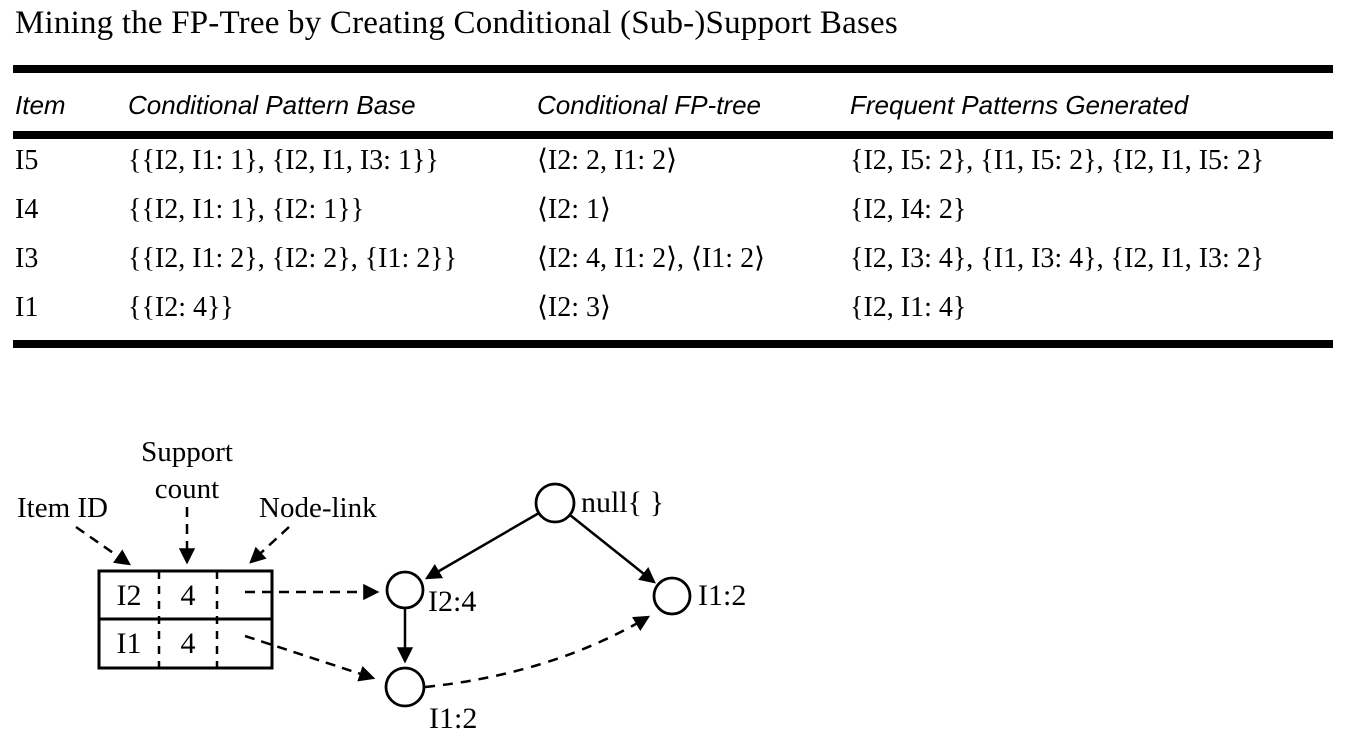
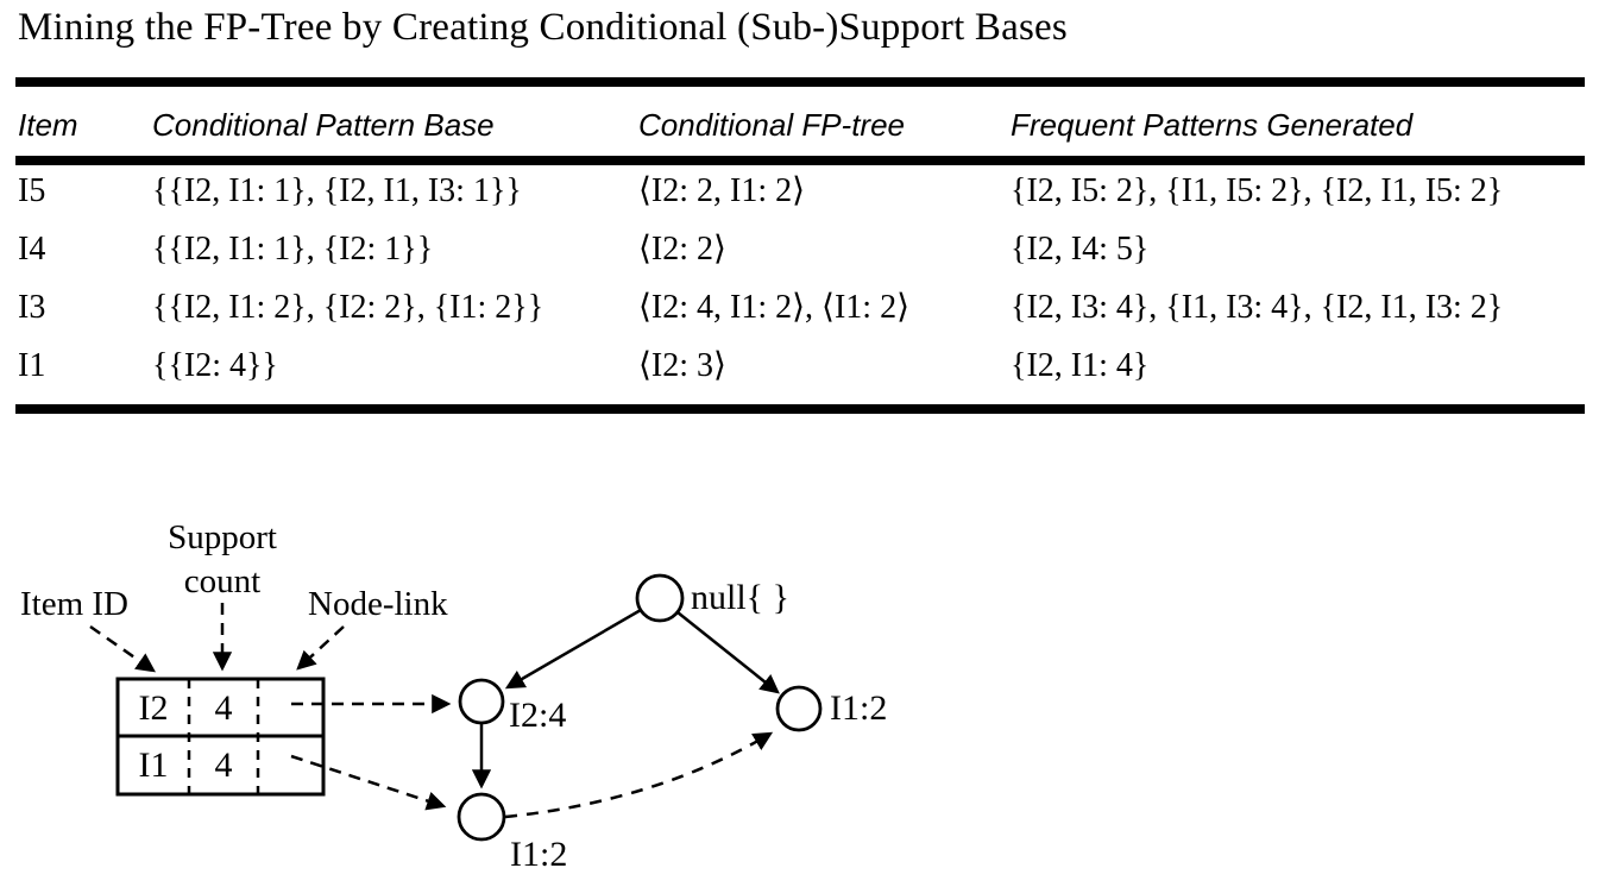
  Mining the FP-Tree by Creating Conditional (Sub-)Support Bases
  Item
  Conditional Pattern Base
  Conditional FP-tree
  Frequent Patterns Generated
  I5
  {{I2, I1: 1}, {I2, I1, I3: 1}}
  ⟨I2: 2, I1: 2⟩
  {I2, I5: 2}, {I1, I5: 2}, {I2, I1, I5: 2}
  I4
  {{I2, I1: 1}, {I2: 1}}
- ⟨I2: 1⟩
+ ⟨I2: 2⟩
- {I2, I4: 2}
+ {I2, I4: 5}
  I3
  {{I2, I1: 2}, {I2: 2}, {I1: 2}}
  ⟨I2: 4, I1: 2⟩, ⟨I1: 2⟩
  {I2, I3: 4}, {I1, I3: 4}, {I2, I1, I3: 2}
  I1
  {{I2: 4}}
  ⟨I2: 3⟩
  {I2, I1: 4}
  Item ID
  Support
  count
  Node-link
  I2
  4
  I1
  4
  null{ }
  I2:4
  I1:2
  I1:2
